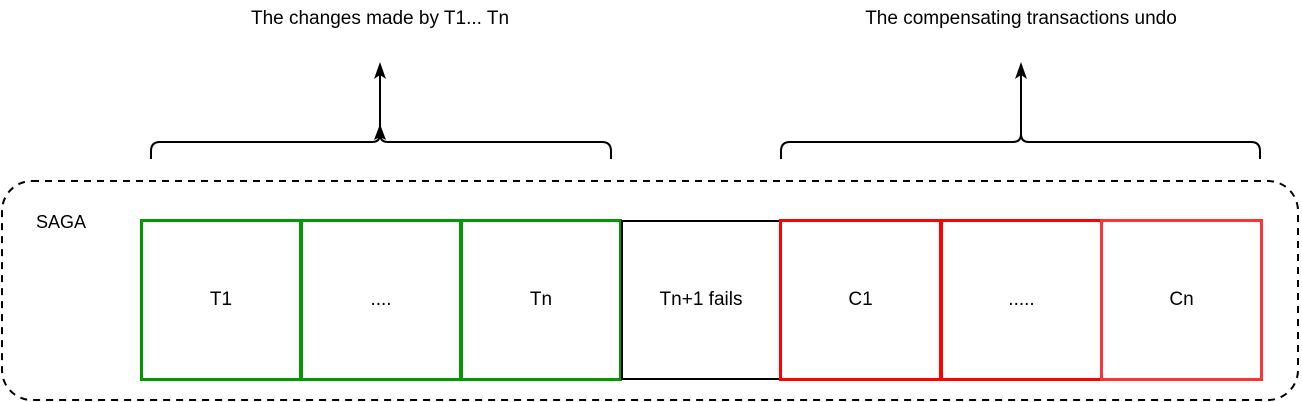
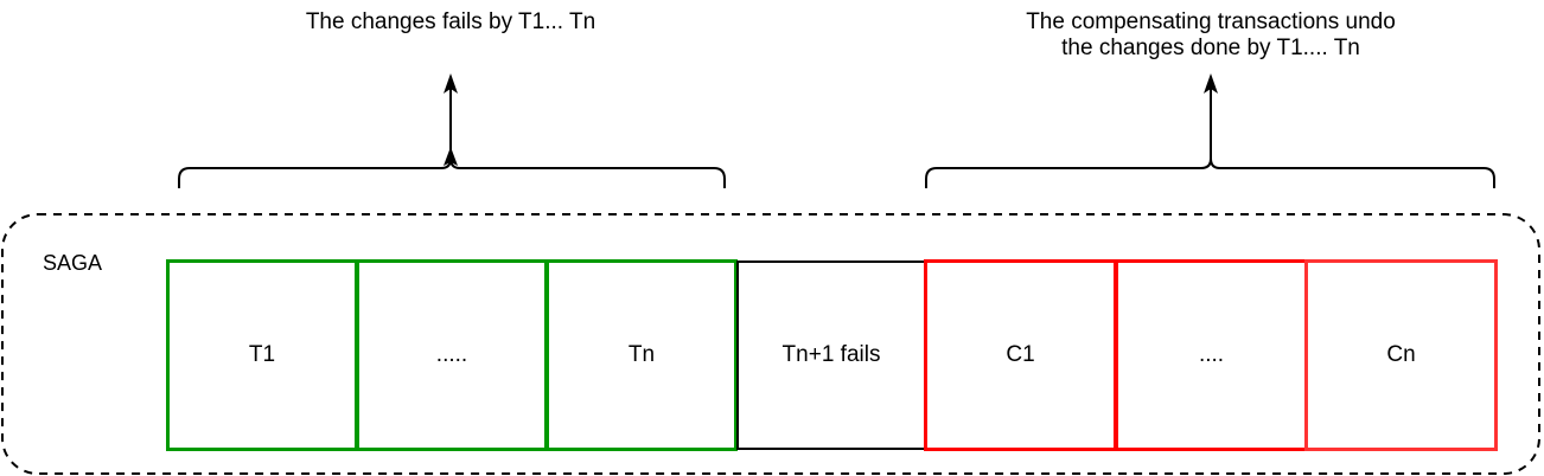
- The changes made by T1... Tn
+ The changes fails by T1... Tn
  The compensating transactions undo
+ the changes done by T1.... Tn
  SAGA
  T1
- ....
+ .....
  Tn
  Tn+1 fails
  C1
- .....
+ ....
  Cn
